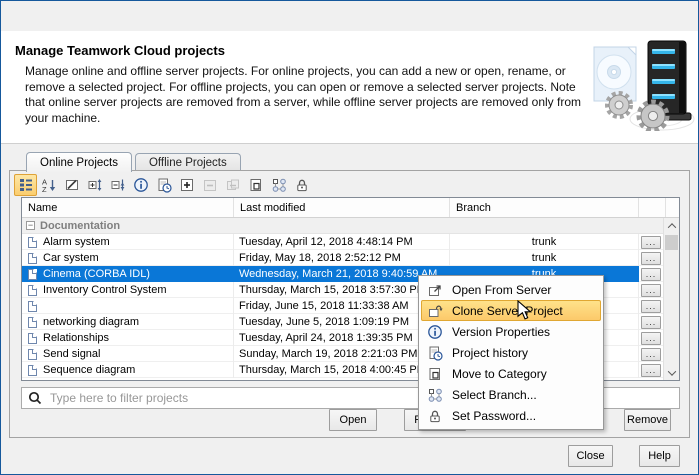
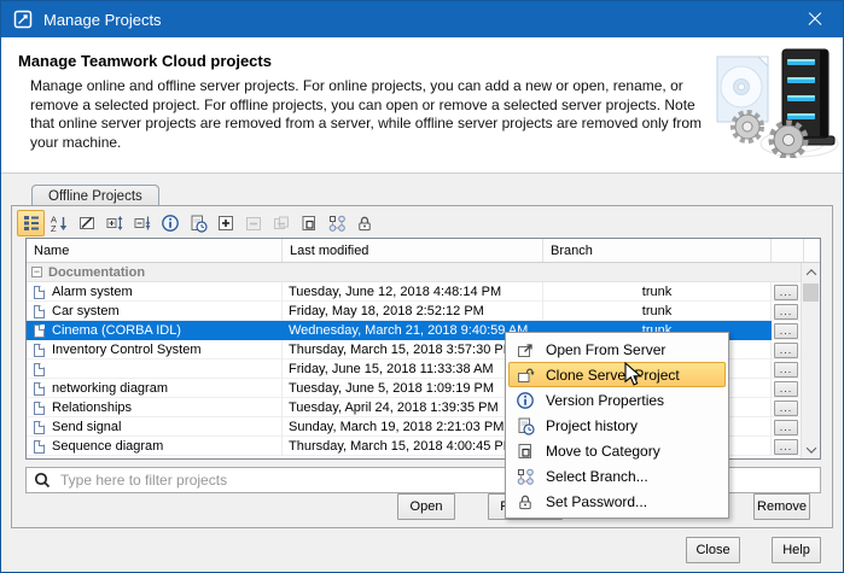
+ Manage Projects
  Manage Teamwork Cloud projects
  Manage online and offline server projects. For online projects, you can add a new or open, rename, or remove a selected project. For offline projects, you can open or remove a selected server projects. Note that online server projects are removed from a server, while offline server projects are removed only from your machine.
- Online Projects
  Offline Projects
  A
  Z
  Name
  Last modified
  Branch
  −
  Documentation
  Alarm system
- Tuesday, April 12, 2018 4:48:14 PM
+ Tuesday, June 12, 2018 4:48:14 PM
  trunk
  ...
  Car system
  Friday, May 18, 2018 2:52:12 PM
  trunk
  ...
  Cinema (CORBA IDL)
  Wednesday, March 21, 2018 9:40:59 AM
  trunk
  ...
  Inventory Control System
  Thursday, March 15, 2018 3:57:30 P
  ...
  Friday, June 15, 2018 11:33:38 AM
  ...
  networking diagram
  Tuesday, June 5, 2018 1:09:19 PM
  ...
  Relationships
  Tuesday, April 24, 2018 1:39:35 PM
  ...
  Send signal
  Sunday, March 19, 2018 2:21:03 PM
  ...
  Sequence diagram
  Thursday, March 15, 2018 4:00:45 P
  ...
  Type here to filter projects
  Open
  Remove
  Close
  Help
  Open From Server
  Clone Serveroject
  Version Properties
  Project history
  Move to Category
  Select Branch...
  Set Password...
